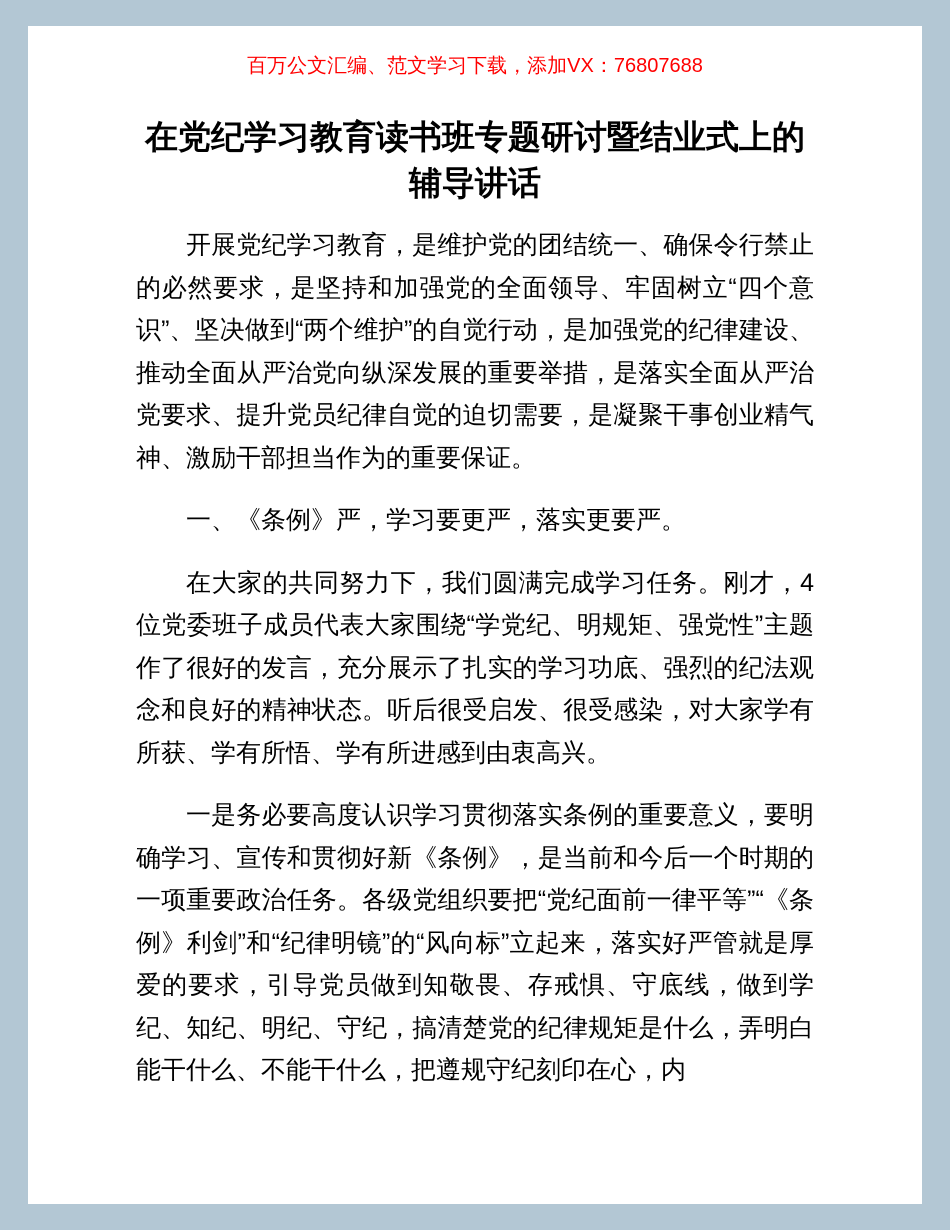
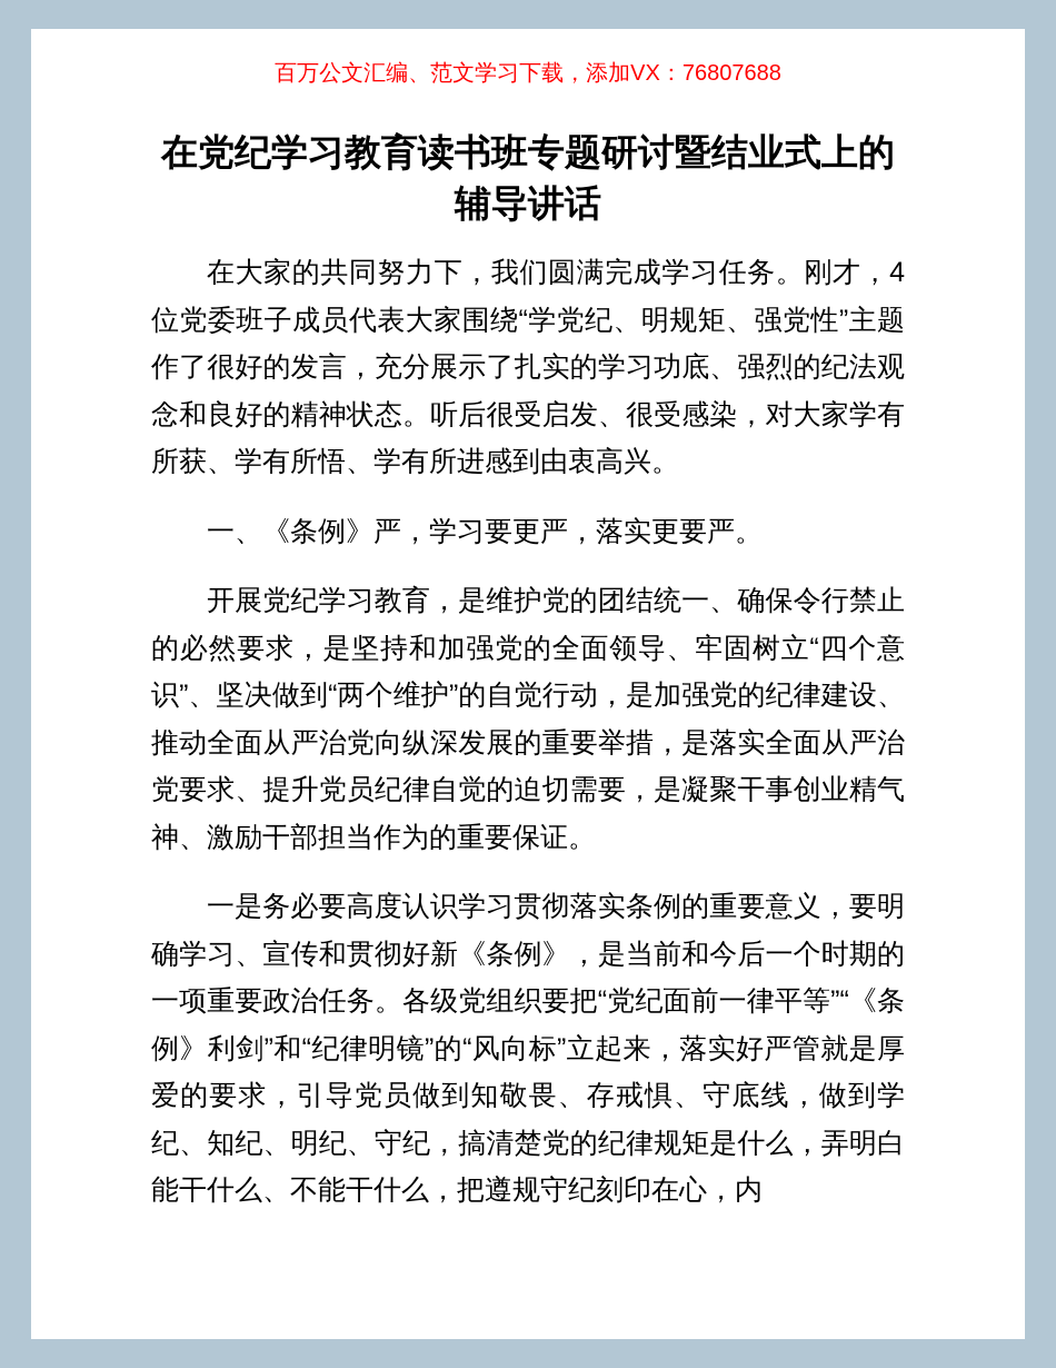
  百万公文汇编、范文学习下载，添加VX：76807688
  在党纪学习教育读书班专题研讨暨结业式上的辅导讲话
- 开展党纪学习教育，是维护党的团结统一、确保令行禁止的必然要求，是坚持和加强党的全面领导、牢固树立“四个意识”、坚决做到“两个维护”的自觉行动，是加强党的纪律建设、推动全面从严治党向纵深发展的重要举措，是落实全面从严治党要求、提升党员纪律自觉的迫切需要，是凝聚干事创业精气神、激励干部担当作为的重要保证。
+ 在大家的共同努力下，我们圆满完成学习任务。刚才，4位党委班子成员代表大家围绕“学党纪、明规矩、强党性”主题作了很好的发言，充分展示了扎实的学习功底、强烈的纪法观念和良好的精神状态。听后很受启发、很受感染，对大家学有所获、学有所悟、学有所进感到由衷高兴。
  一、《条例》严，学习要更严，落实更要严。
- 在大家的共同努力下，我们圆满完成学习任务。刚才，4位党委班子成员代表大家围绕“学党纪、明规矩、强党性”主题作了很好的发言，充分展示了扎实的学习功底、强烈的纪法观念和良好的精神状态。听后很受启发、很受感染，对大家学有所获、学有所悟、学有所进感到由衷高兴。
+ 开展党纪学习教育，是维护党的团结统一、确保令行禁止的必然要求，是坚持和加强党的全面领导、牢固树立“四个意识”、坚决做到“两个维护”的自觉行动，是加强党的纪律建设、推动全面从严治党向纵深发展的重要举措，是落实全面从严治党要求、提升党员纪律自觉的迫切需要，是凝聚干事创业精气神、激励干部担当作为的重要保证。
  一是务必要高度认识学习贯彻落实条例的重要意义，要明确学习、宣传和贯彻好新《条例》，是当前和今后一个时期的一项重要政治任务。各级党组织要把“党纪面前一律平等”“《条例》利剑”和“纪律明镜”的“风向标”立起来，落实好严管就是厚爱的要求，引导党员做到知敬畏、存戒惧、守底线，做到学纪、知纪、明纪、守纪，搞清楚党的纪律规矩是什么，弄明白能干什么、不能干什么，把遵规守纪刻印在心，内
